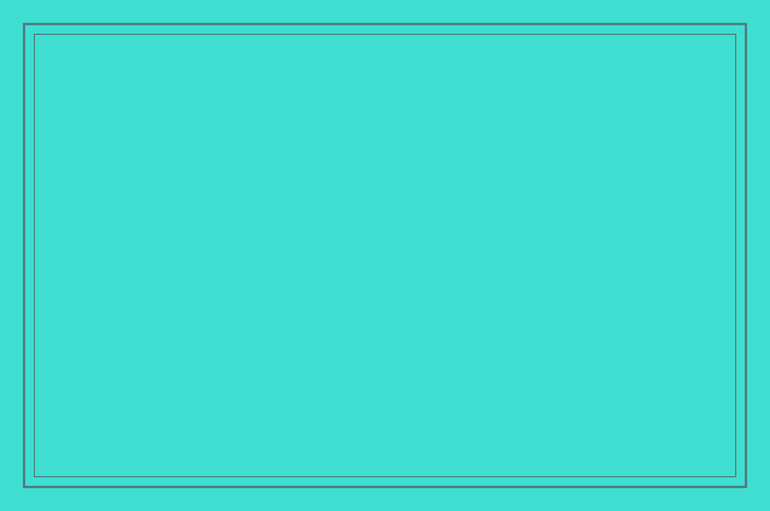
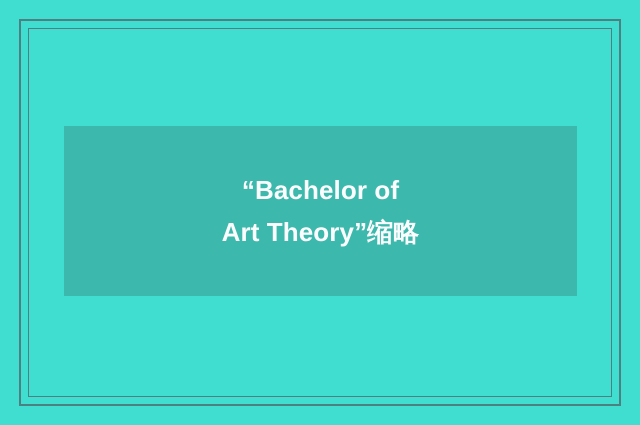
+ “Bachelor of
+ Art Theory”缩略
